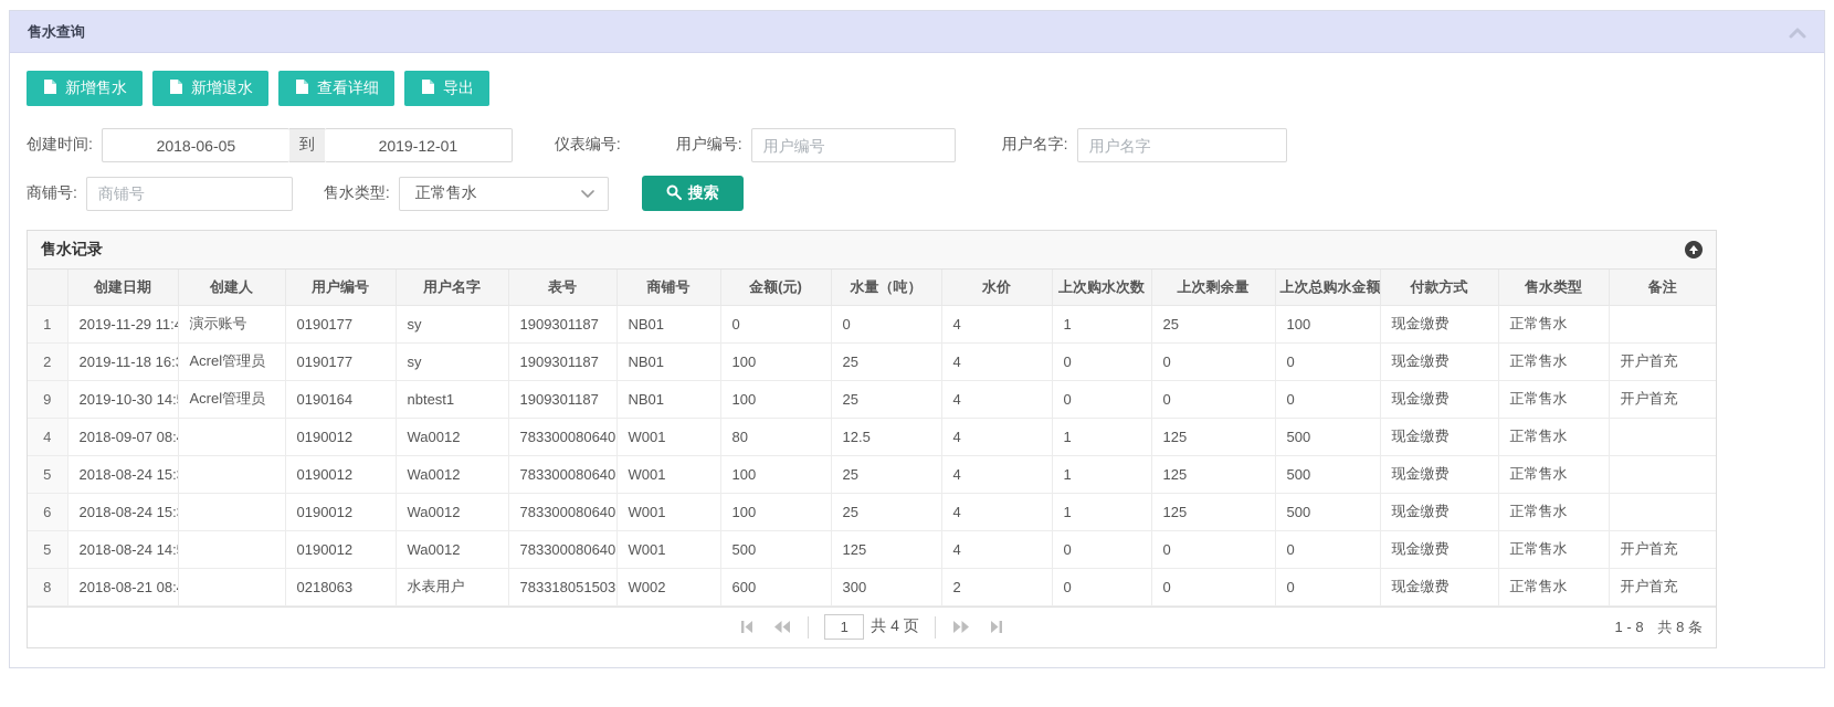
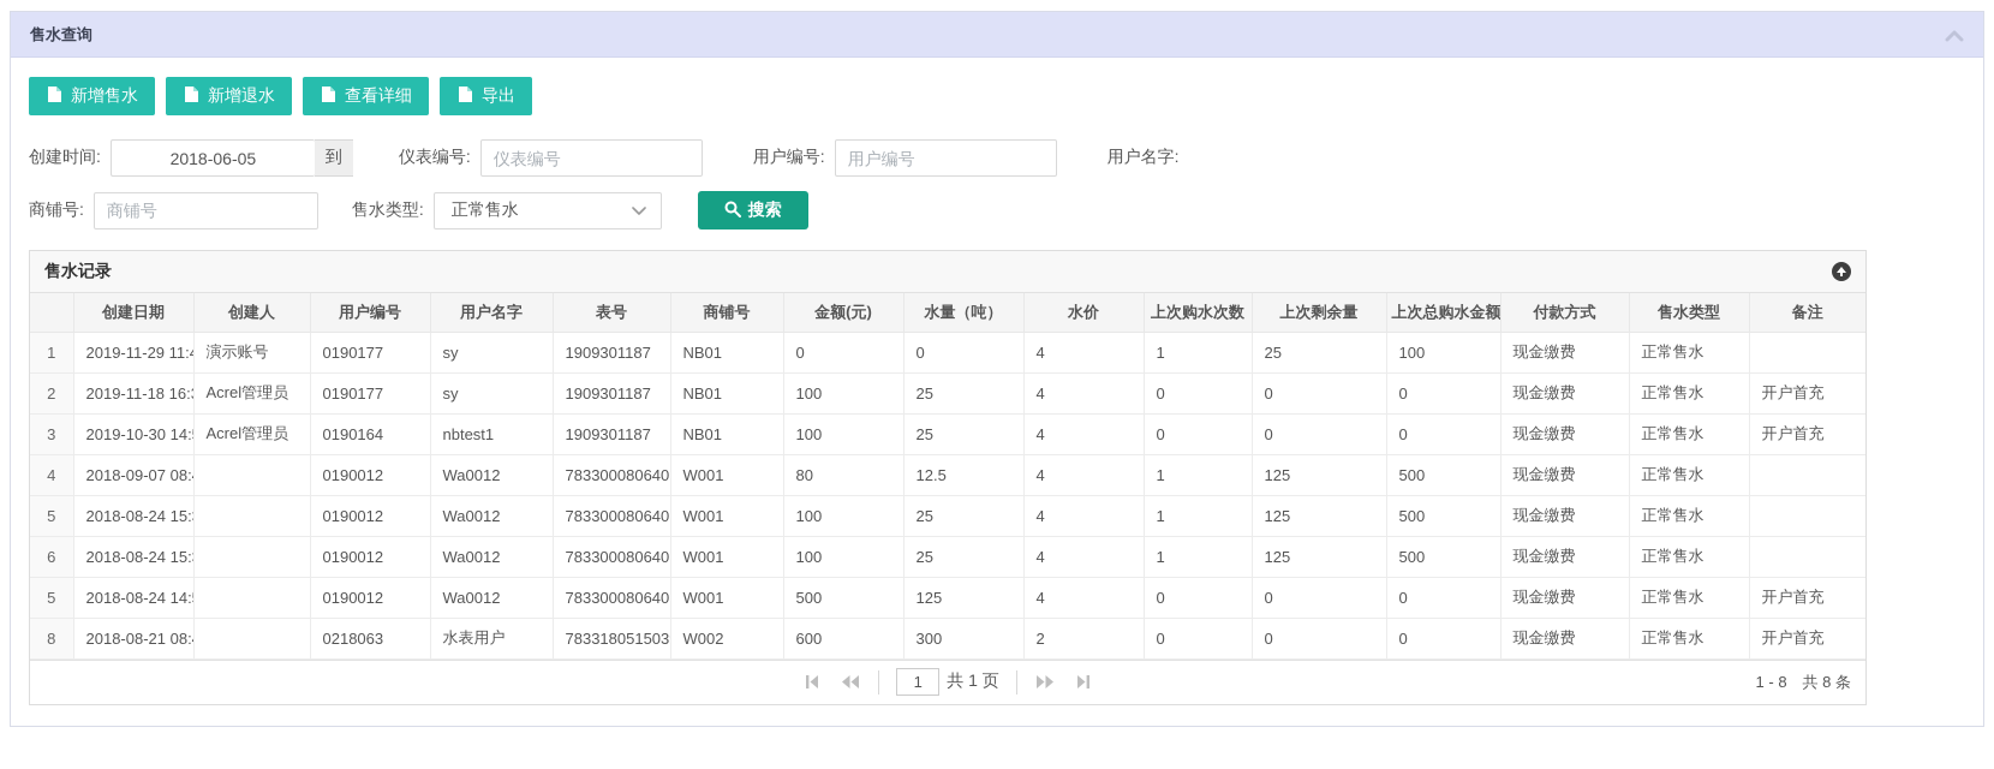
  售水查询
  新增售水
  新增退水
  查看详细
  导出
  创建时间:
  2018-06-05
  到
- 2019-12-01
  仪表编号:
+ 仪表编号
  用户编号:
  用户编号
  用户名字:
- 用户名字
  商铺号:
  商铺号
  售水类型:
  正常售水
  搜索
  售水记录
  	创建日期	创建人	用户编号	用户名字	表号	商铺号	金额(元)	水量（吨）	水价	上次购水次数	上次剩余量	上次总购水金额	付款方式	售水类型	备注
  1	2019-11-29 11:	演示账号	0190177	sy	1909301187	NB01	0	0	4	1	25	100	现金缴费	正常售水
  2	2019-11-18 16:	Acrel管理员	0190177	sy	1909301187	NB01	100	25	4	0	0	0	现金缴费	正常售水	开户首充
- 9	2019-10-30 14:	Acrel管理员	0190164	nbtest1	1909301187	NB01	100	25	4	0	0	0	现金缴费	正常售水	开户首充
+ 3	2019-10-30 14:	Acrel管理员	0190164	nbtest1	1909301187	NB01	100	25	4	0	0	0	现金缴费	正常售水	开户首充
  4	2018-09-07 08:		0190012	Wa0012	783300080640	W001	80	12.5	4	1	125	500	现金缴费	正常售水
  5	2018-08-24 15:		0190012	Wa0012	783300080640	W001	100	25	4	1	125	500	现金缴费	正常售水
  6	2018-08-24 15:		0190012	Wa0012	783300080640	W001	100	25	4	1	125	500	现金缴费	正常售水
  5	2018-08-24 14:		0190012	Wa0012	783300080640	W001	500	125	4	0	0	0	现金缴费	正常售水	开户首充
  8	2018-08-21 08:		0218063	水表用户	783318051503	W002	600	300	2	0	0	0	现金缴费	正常售水	开户首充
  1
- 共 4 页
+ 共 1 页
  1 - 8 共 8 条
